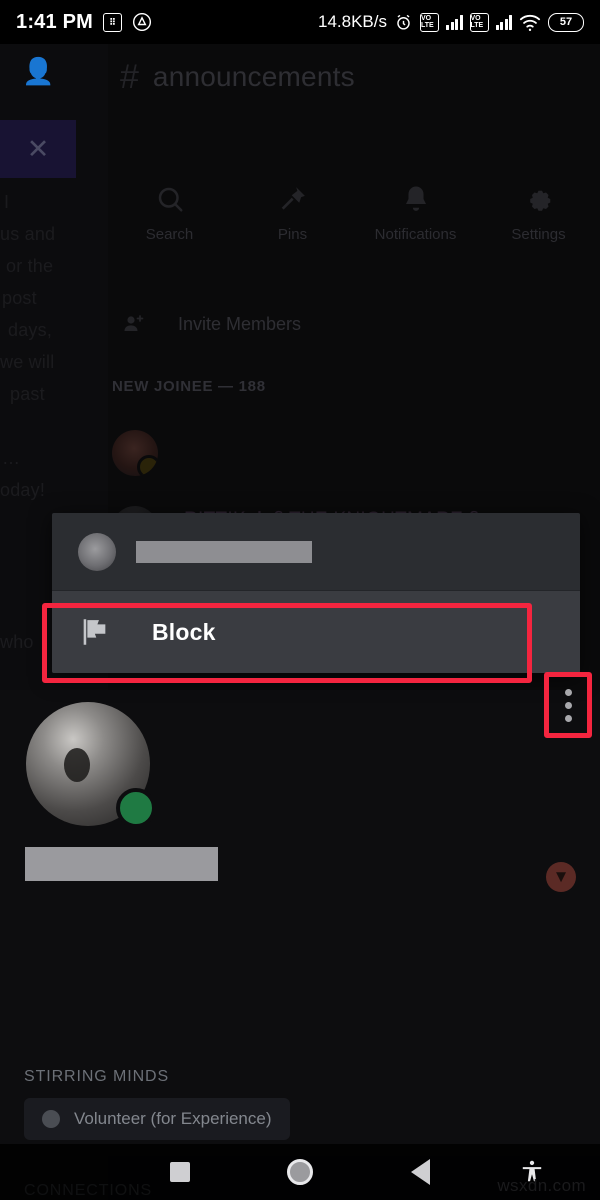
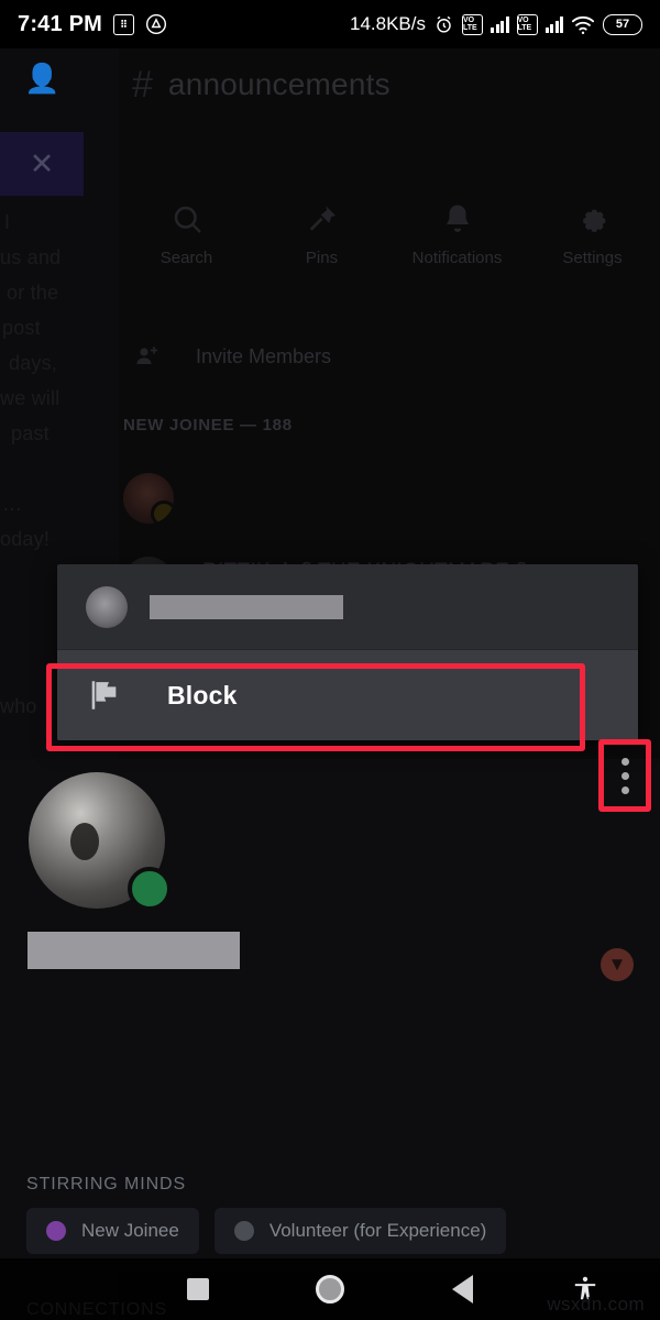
- 1:41 PM
+ 7:41 PM
  ⠿
  14.8KB/s
  57
  👤
  ✕
  #
  announcements
  Search
  Pins
  Notifications
  Settings
  Invite Members
  NEW JOINEE — 188
  Block
  STIRRING MINDS
+ New Joinee
  Volunteer (for Experience)
  ▼
  wsxdn.com
